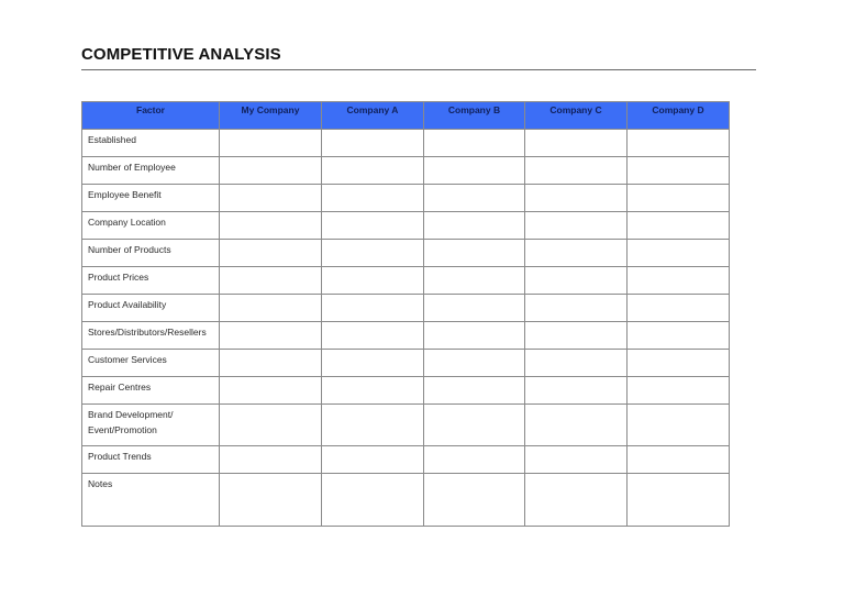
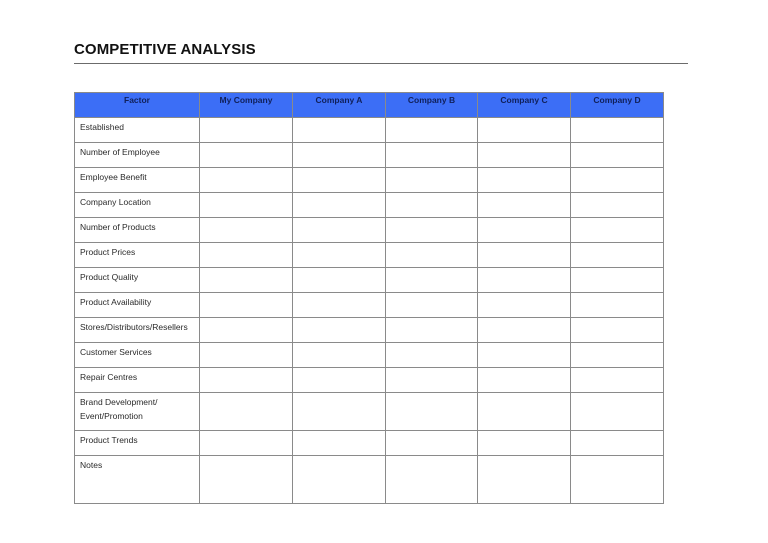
  COMPETITIVE ANALYSIS
  Factor	My Company	Company A	Company B	Company C	Company D
  Established
  Number of Employee
  Employee Benefit
  Company Location
  Number of Products
  Product Prices
+ Product Quality
  Product Availability
  Stores/Distributors/Resellers
  Customer Services
  Repair Centres
  Brand Development/ Event/Promotion
  Product Trends
  Notes
